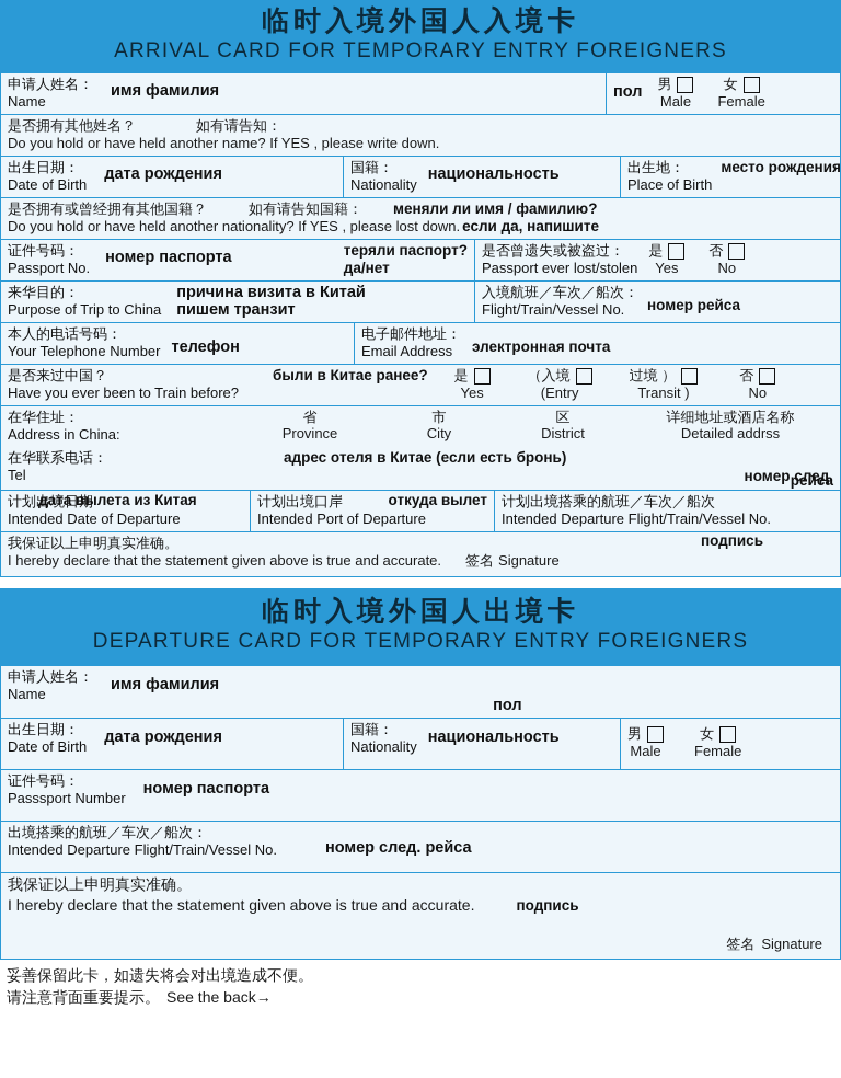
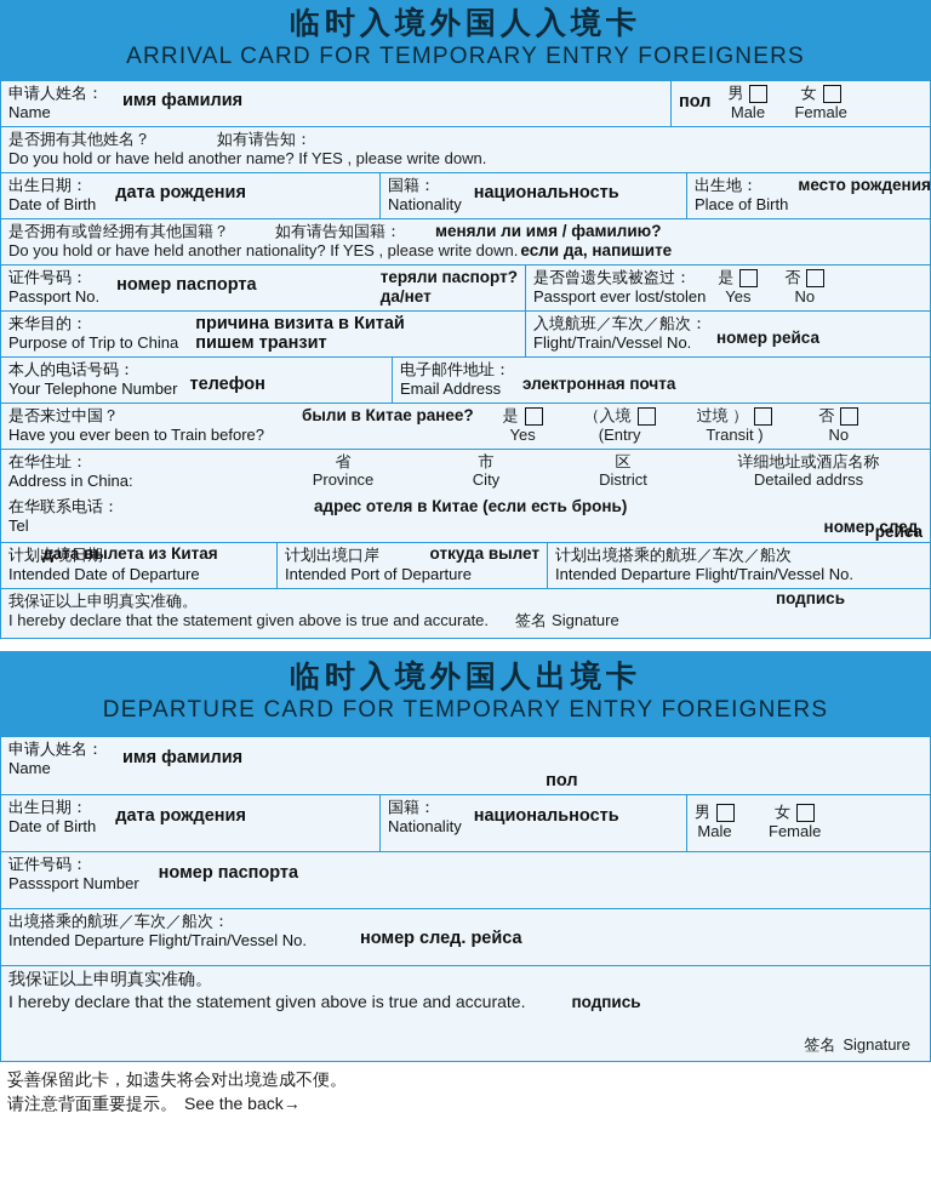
  临时入境外国人入境卡
  ARRIVAL CARD FOR TEMPORARY ENTRY FOREIGNERS
  申请人姓名：
  Name
  имя фамилия
  пол
  男
  Male
  女
  Female
  是否拥有其他姓名？
  如有请告知：
  Do you hold or have held another name? If YES , please write down.
  出生日期：
  Date of Birth
  дата рождения
  国籍：
  Nationality
  национальность
  出生地：
  Place of Birth
  место рождения
  是否拥有或曾经拥有其他国籍？
  如有请告知国籍：
  меняли ли имя / фамилию?
- Do you hold or have held another nationality? If YES , please lost down.
+ Do you hold or have held another nationality? If YES , please write down.
  если да, напишите
  证件号码：
  Passport No.
  номер паспорта
  теряли паспорт?
  да/нет
  是否曾遗失或被盗过：
  Passport ever lost/stolen
  是
  Yes
  否
  No
  来华目的：
  Purpose of Trip to China
  причина визита в Китай
  пишем транзит
  入境航班／车次／船次：
  Flight/Train/Vessel No.
  номер рейса
  本人的电话号码：
  Your Telephone Number
  телефон
  电子邮件地址：
  Email Address
  электронная почта
  是否来过中国？
  Have you ever been to Train before?
  были в Китае ранее?
  是
  Yes
  （入境
  (Entry
  过境 ）
  Transit )
  否
  No
  在华住址：
  Address in China:
  省
  Province
  市
  City
  区
  District
  详细地址或酒店名称
  Detailed addrss
  在华联系电话：
  Tel
  адрес отеля в Китае (если есть бронь)
  номер след.
  计划出境日期
  Intended Date of Departure
  дата вылета из Китая
  计划出境口岸
  Intended Port of Departure
  откуда вылет
  计划出境搭乘的航班／车次／船次
  Intended Departure Flight/Train/Vessel No.
  рейса
  我保证以上申明真实准确。
  I hereby declare that the statement given above is true and accurate.
  签名
  Signature
  подпись
  临时入境外国人出境卡
  DEPARTURE CARD FOR TEMPORARY ENTRY FOREIGNERS
  申请人姓名：
  Name
  имя фамилия
  пол
  出生日期：
  Date of Birth
  дата рождения
  国籍：
  Nationality
  национальность
  男
  Male
  女
  Female
  证件号码：
  Passsport Number
  номер паспорта
  出境搭乘的航班／车次／船次：
  Intended Departure Flight/Train/Vessel No.
  номер след. рейса
  我保证以上申明真实准确。
  I hereby declare that the statement given above is true and accurate.
  подпись
  签名
  Signature
  妥善保留此卡，如遗失将会对出境造成不便。
  请注意背面重要提示。
  See the back→
